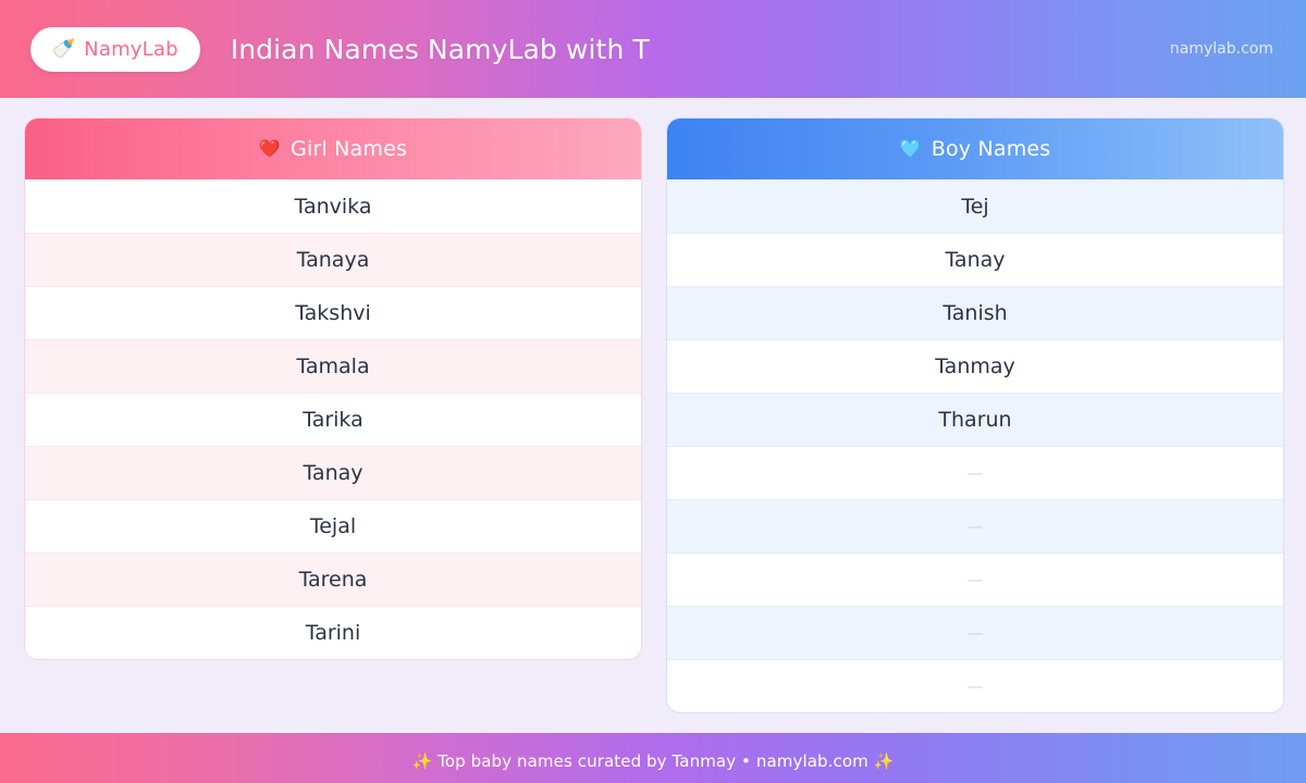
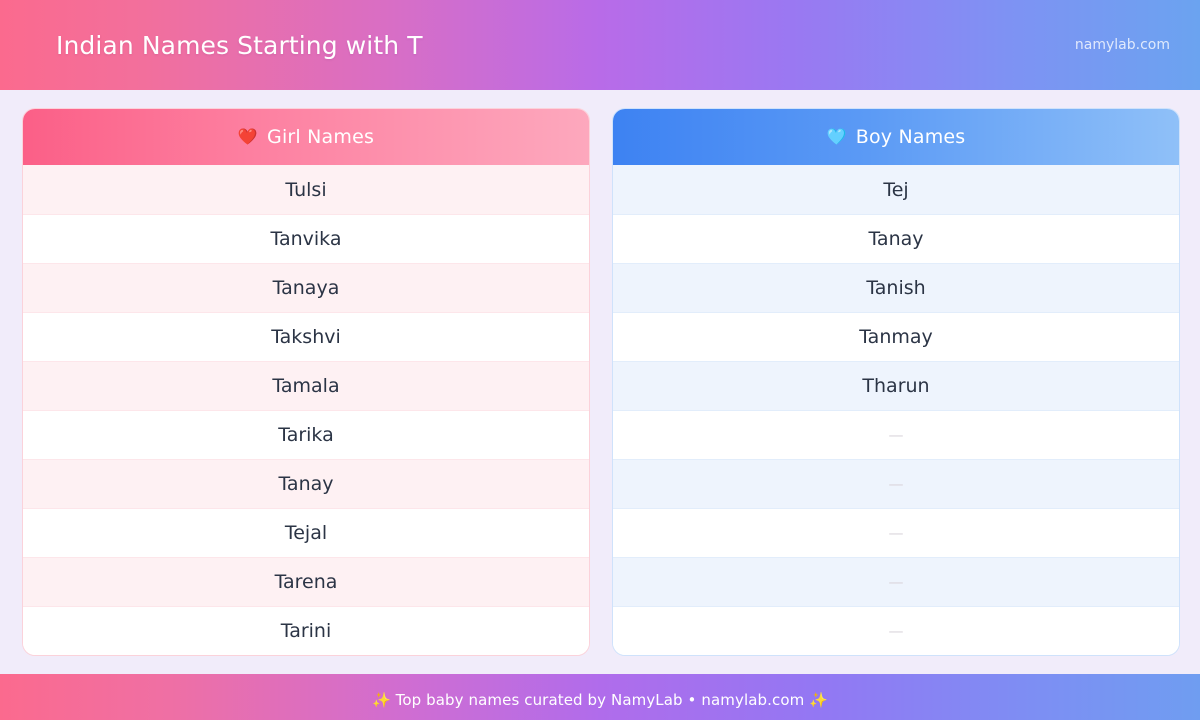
- 🍼
- NamyLab
- Indian Names NamyLab with T
+ Indian Names Starting with T
  namylab.com
  ❤️
  Girl Names
+ Tulsi
  Tanvika
  Tanaya
  Takshvi
  Tamala
  Tarika
  Tanay
  Tejal
  Tarena
  Tarini
  🩵
  Boy Names
  Tej
  Tanay
  Tanish
  Tanmay
  Tharun
  —
  —
  —
- ✨ Top baby names curated by Tanmay • namylab.com ✨
+ ✨ Top baby names curated by NamyLab • namylab.com ✨
